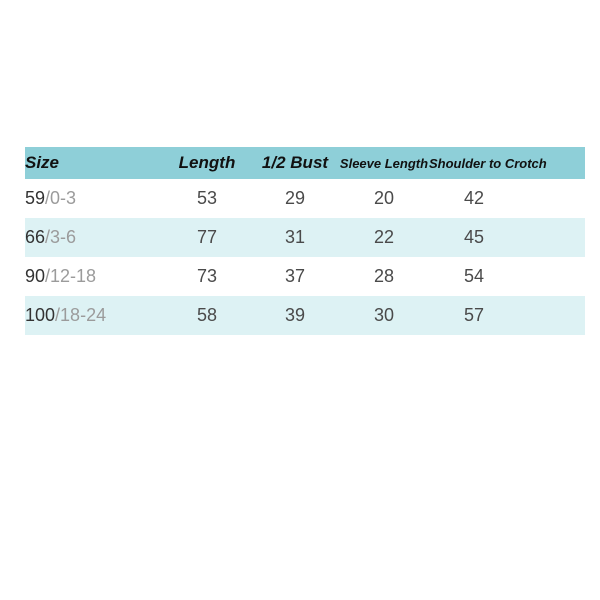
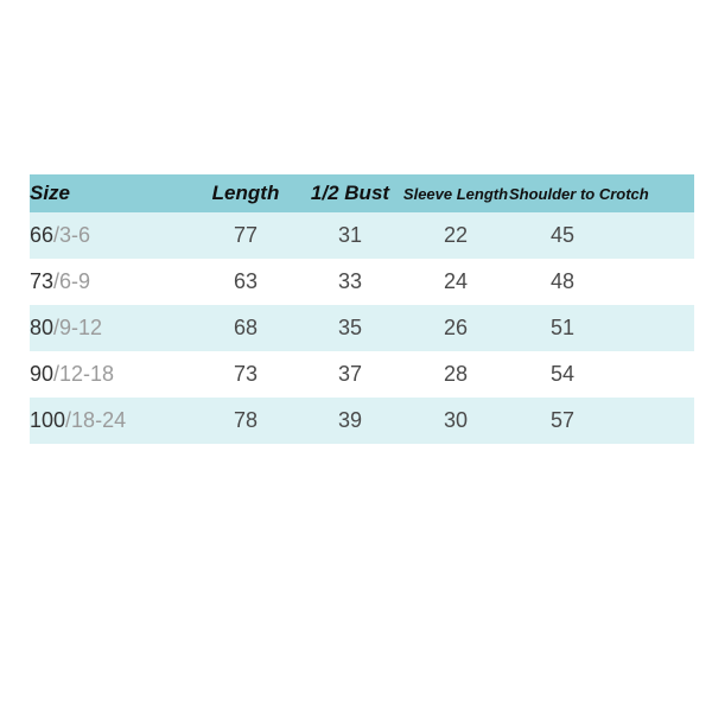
  Size	Length	1/2 Bust	Sleeve Length	Shoulder to Crotch
- 59/0-3	53	29	20	42
  66/3-6	77	31	22	45
+ 73/6-9	63	33	24	48
+ 80/9-12	68	35	26	51
  90/12-18	73	37	28	54
- 100/18-24	58	39	30	57
+ 100/18-24	78	39	30	57
